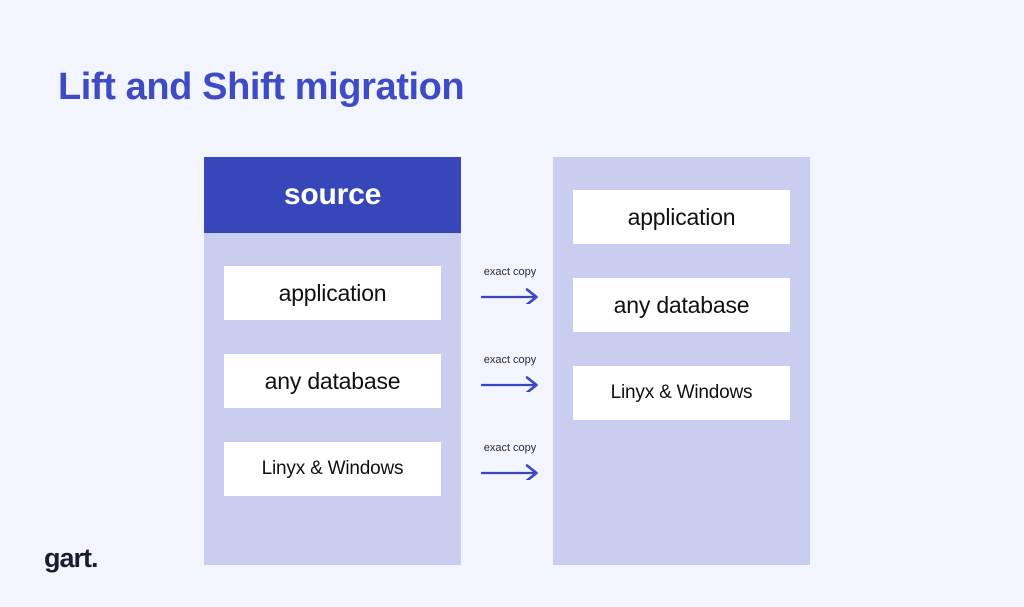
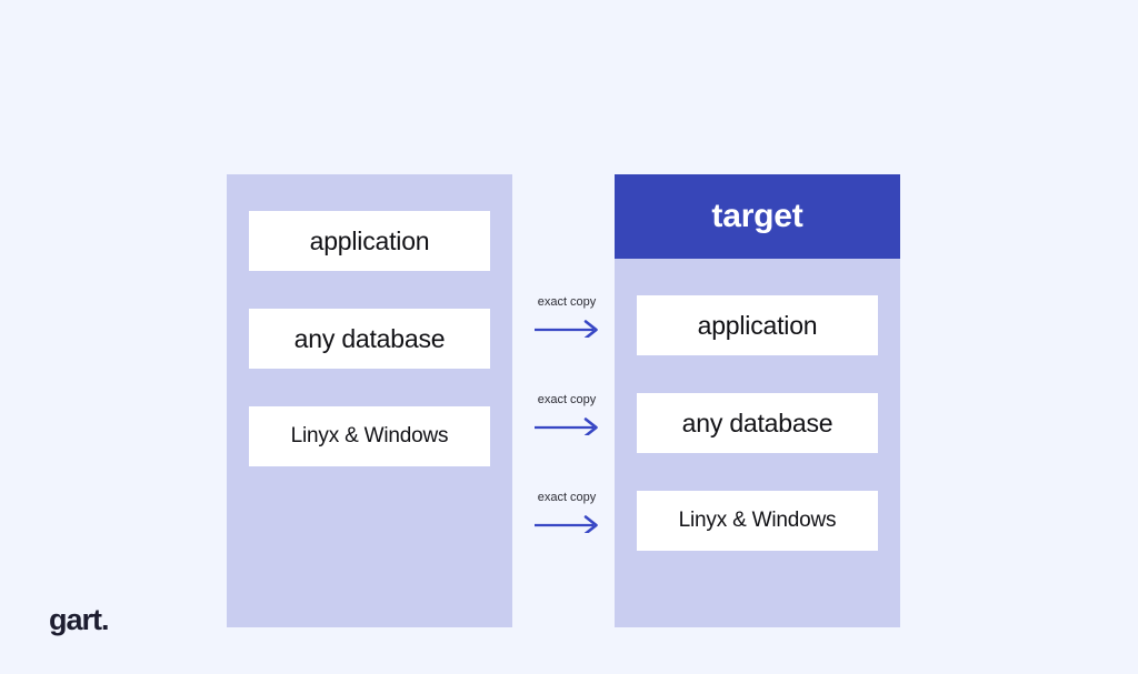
- Lift and Shift migration
- source
  application
  any database
  Linyx & Windows
+ target
  application
  any database
  Linyx & Windows
  exact copy
  exact copy
  exact copy
  gart.
